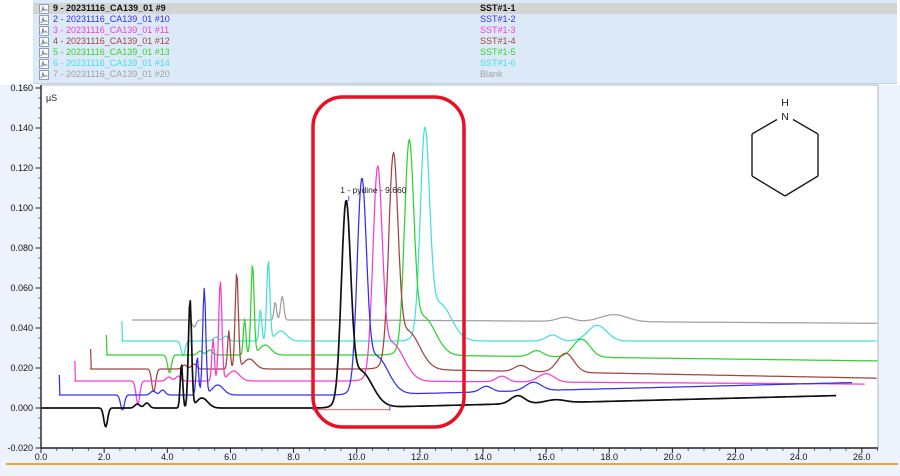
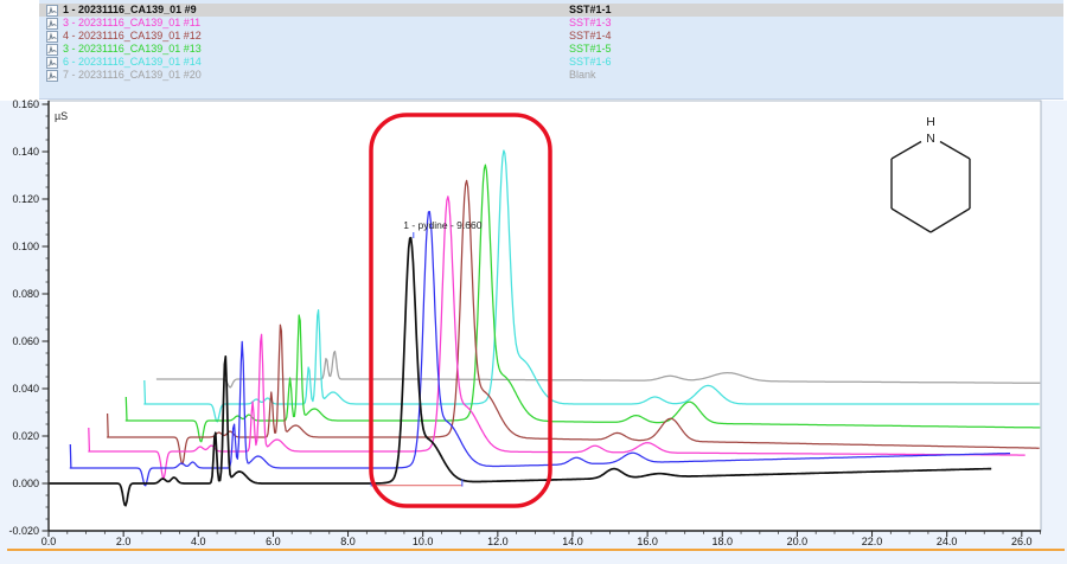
  -0.020
  0.000
  0.020
  0.040
  0.060
  0.080
  0.100
  0.120
  0.140
  0.160
  0.0
  2.0
  4.0
  6.0
  8.0
  10.0
  12.0
  14.0
  16.0
  18.0
  20.0
  22.0
  24.0
  26.0
  1 - pydine - 9.660
  µS
  N
  H
- 9 - 20231116_CA139_01 #9
+ 1 - 20231116_CA139_01 #9
  SST#1-1
- 2 - 20231116_CA139_01 #10
- SST#1-2
  3 - 20231116_CA139_01 #11
  SST#1-3
  4 - 20231116_CA139_01 #12
  SST#1-4
- 5 - 20231116_CA139_01 #13
+ 3 - 20231116_CA139_01 #13
  SST#1-5
  6 - 20231116_CA139_01 #14
  SST#1-6
  7 - 20231116_CA139_01 #20
  Blank
